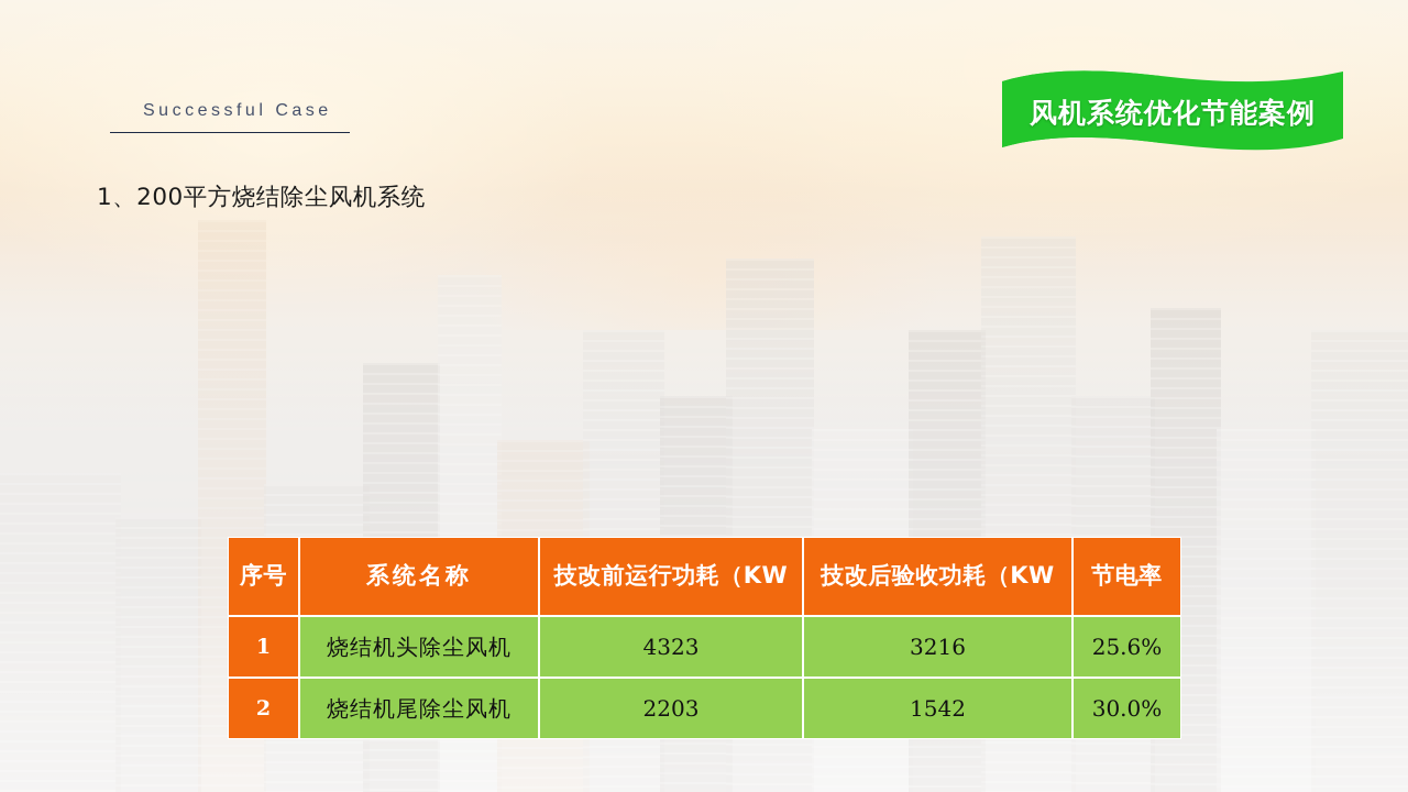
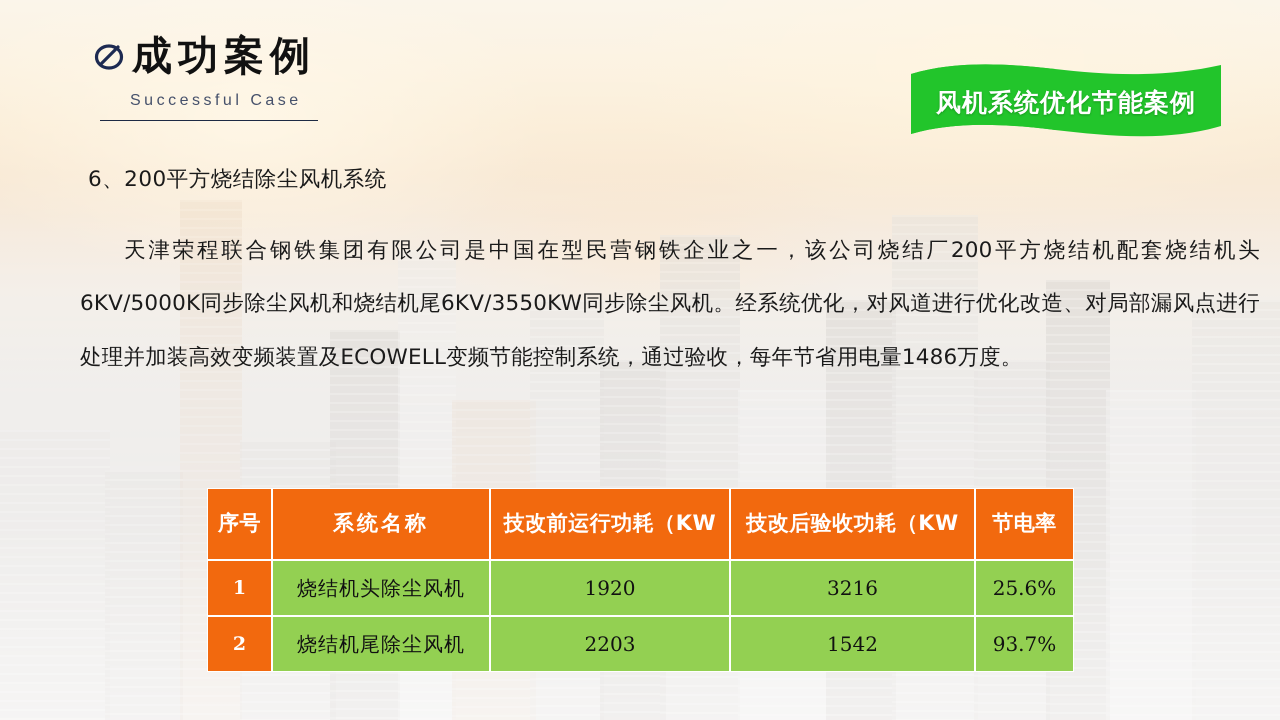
+ 成功案例
  Successful Case
  风机系统优化节能案例
- 1、200平方烧结除尘风机系统
+ 6、200平方烧结除尘风机系统
+ 天津荣程联合钢铁集团有限公司是中国在型民营钢铁企业之一，该公司烧结厂200平方烧结机配套烧结机头6KV/5000K同步除尘风机和烧结机尾6KV/3550KW同步除尘风机。经系统优化，对风道进行优化改造、对局部漏风点进行处理并加装高效变频装置及ECOWELL变频节能控制系统，通过验收，每年节省用电量1486万度。
  序号	系统名称	技改前运行功耗（KW	技改后验收功耗（KW	节电率
- 1	烧结机头除尘风机	4323	3216	25.6%
+ 1	烧结机头除尘风机	1920	3216	25.6%
- 2	烧结机尾除尘风机	2203	1542	30.0%
+ 2	烧结机尾除尘风机	2203	1542	93.7%
